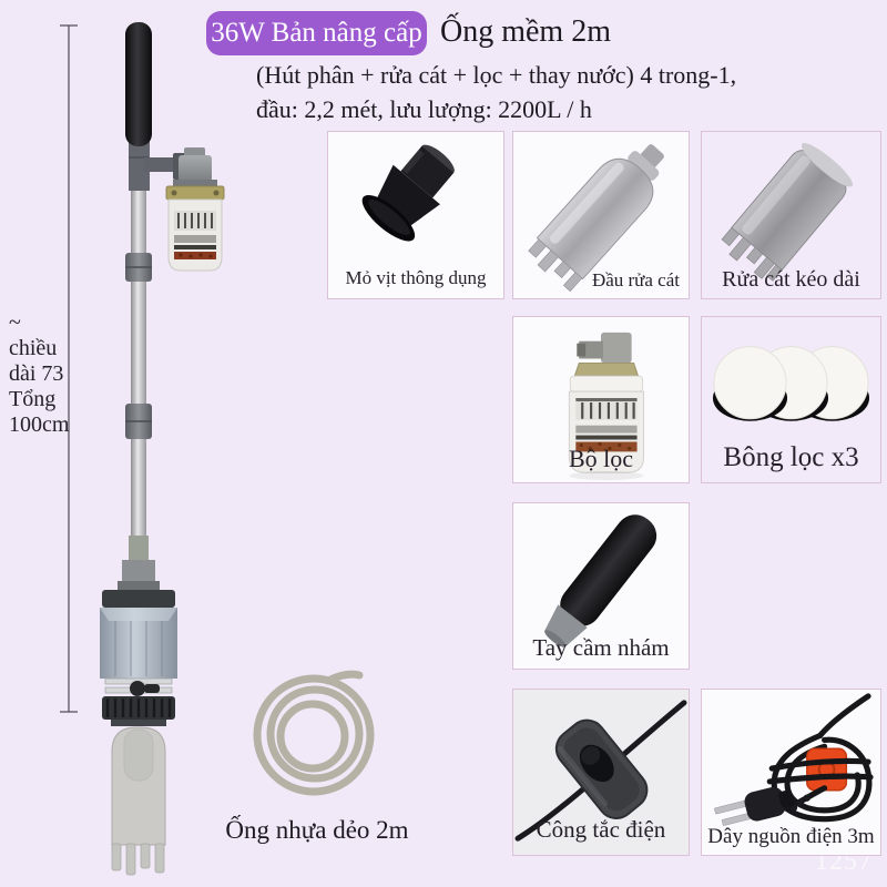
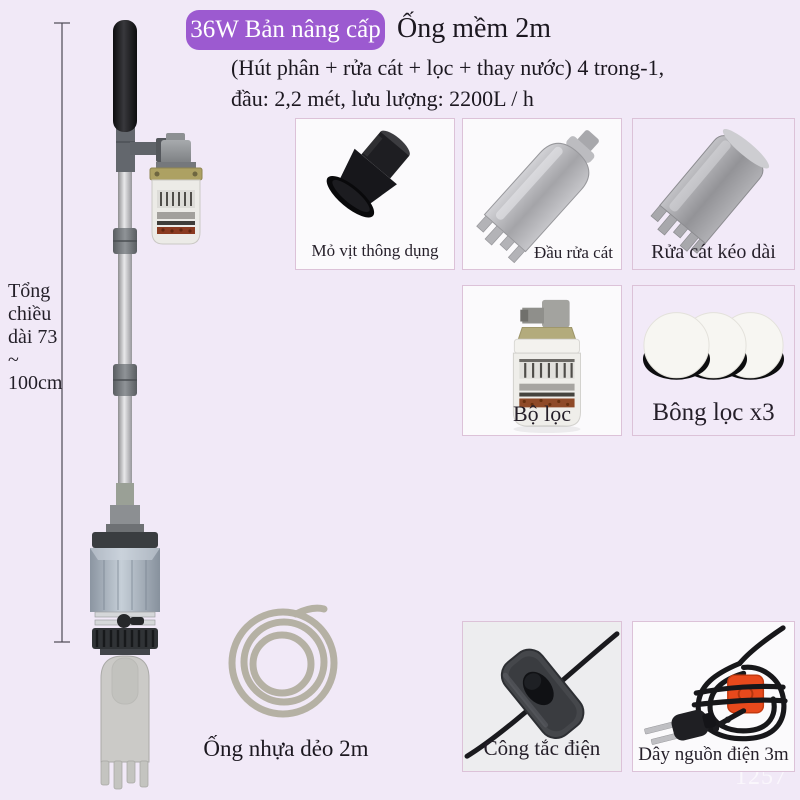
  36W Bản nâng cấp
  Ống mềm 2m
  (Hút phân + rửa cát + lọc + thay nước) 4 trong-1,
  đầu: 2,2 mét, lưu lượng: 2200L / h
- ~
+ Tổng
  chiều
  dài 73
- Tổng
+ ~
  100cm
  Ống nhựa dẻo 2m
  1257
  Mỏ vịt thông dụng
  Đầu rửa cát
  Rửa cát kéo dài
  Bộ lọc
  Bông lọc x3
- Tay cầm nhám
  Công tắc điện
  Dây nguồn điện 3m
